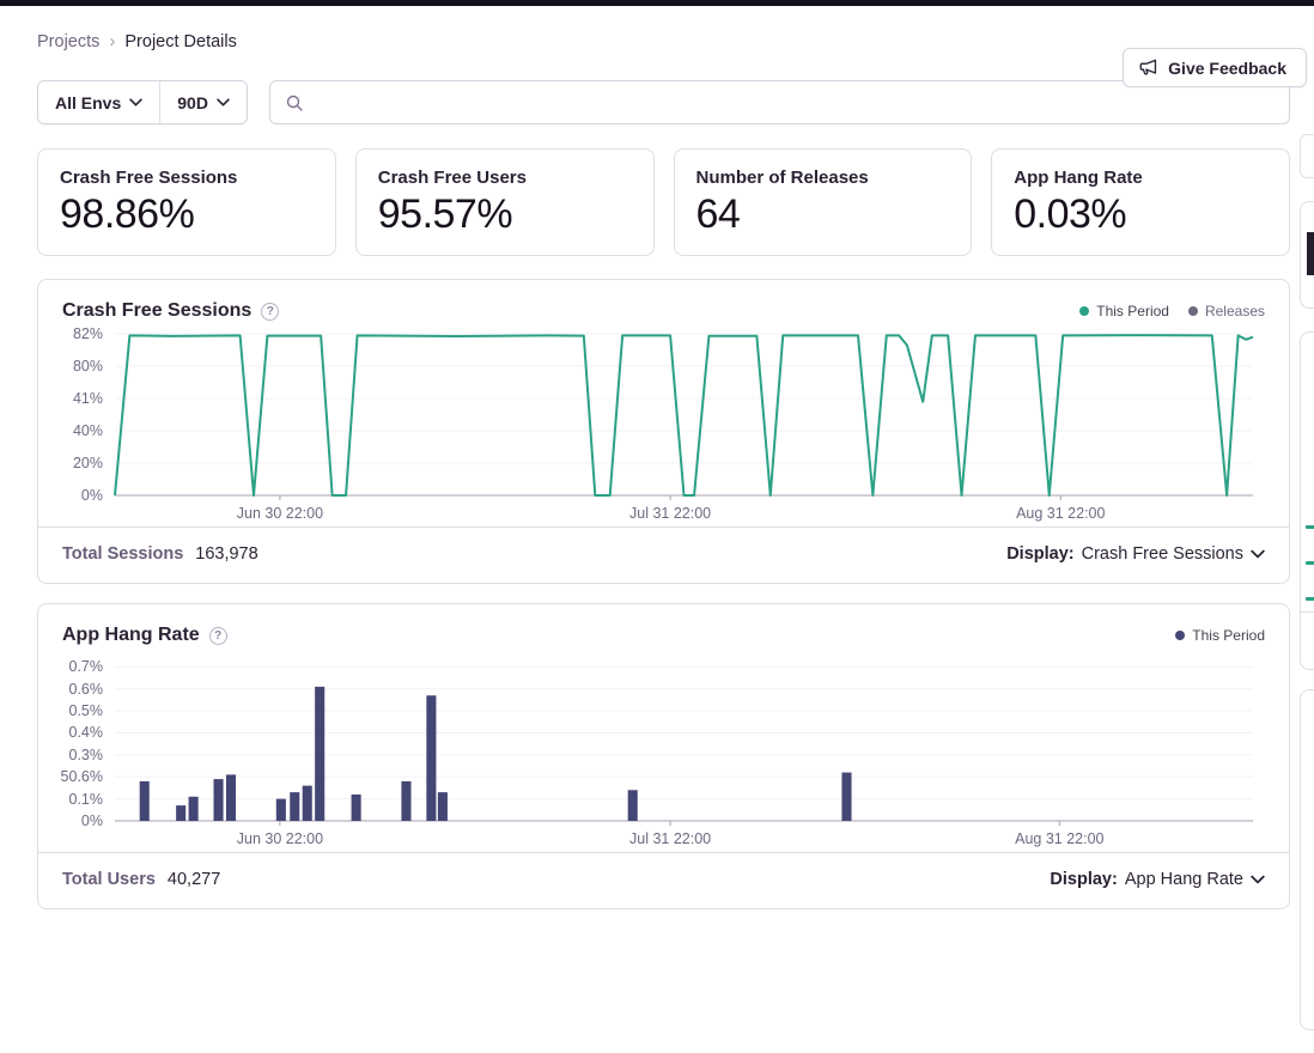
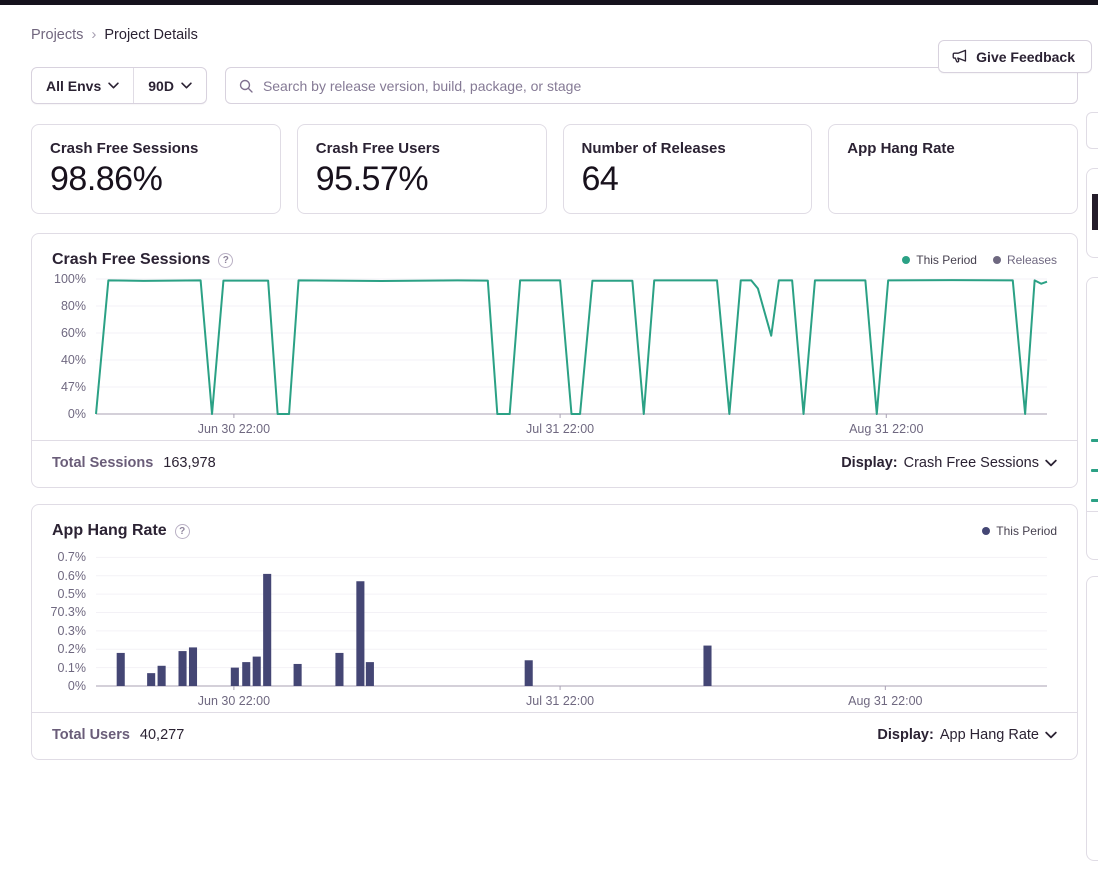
  Projects
  ›
  Project Details
  Give Feedback
  All Envs
  90D
+ Search by release version, build, package, or stage
  Crash Free Sessions
  98.86%
  Crash Free Users
  95.57%
  Number of Releases
  64
  App Hang Rate
- 0.03%
  Crash Free Sessions
  ?
  This Period
  Releases
- 82%
+ 100%
  80%
- 41%
+ 60%
  40%
- 20%
+ 47%
  0%
  Jun 30 22:00
  Jul 31 22:00
  Aug 31 22:00
  Total Sessions
  163,978
  Display:
  Crash Free Sessions
  App Hang Rate
  ?
  This Period
  0.7%
  0.6%
  0.5%
- 0.4%
+ 70.3%
  0.3%
- 50.6%
+ 0.2%
  0.1%
  0%
  Jun 30 22:00
  Jul 31 22:00
  Aug 31 22:00
  Total Users
  40,277
  Display:
  App Hang Rate
